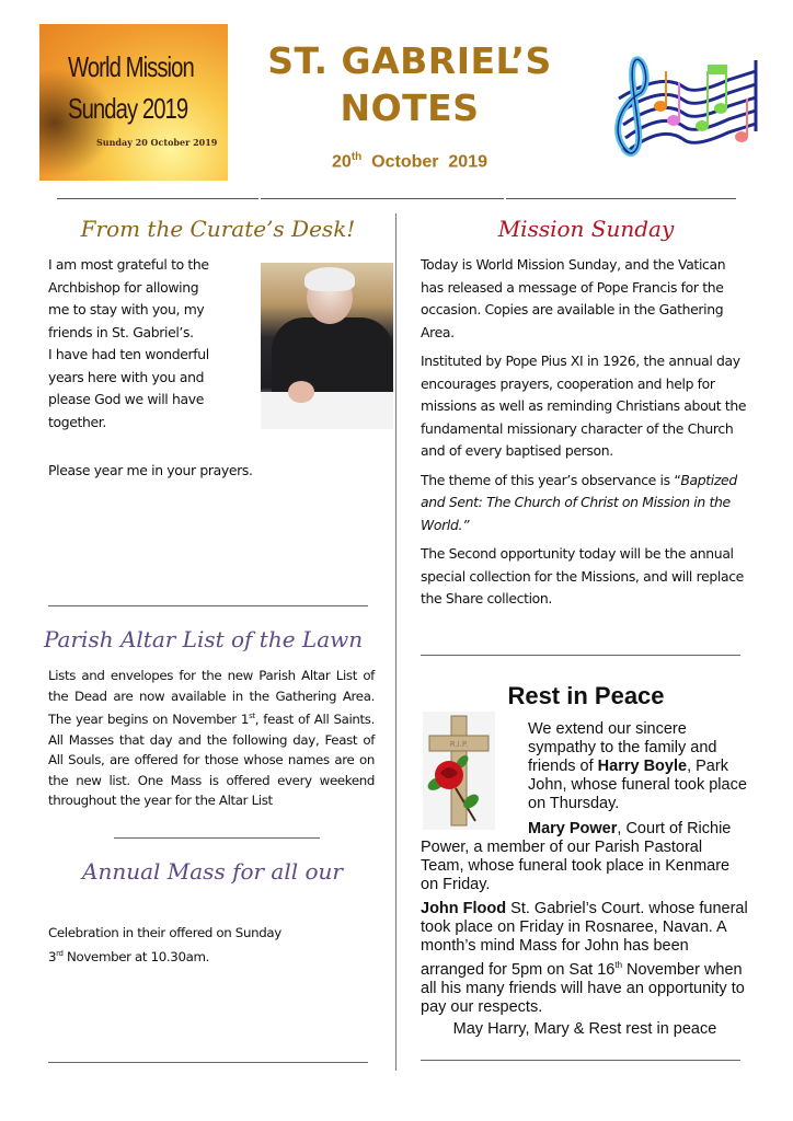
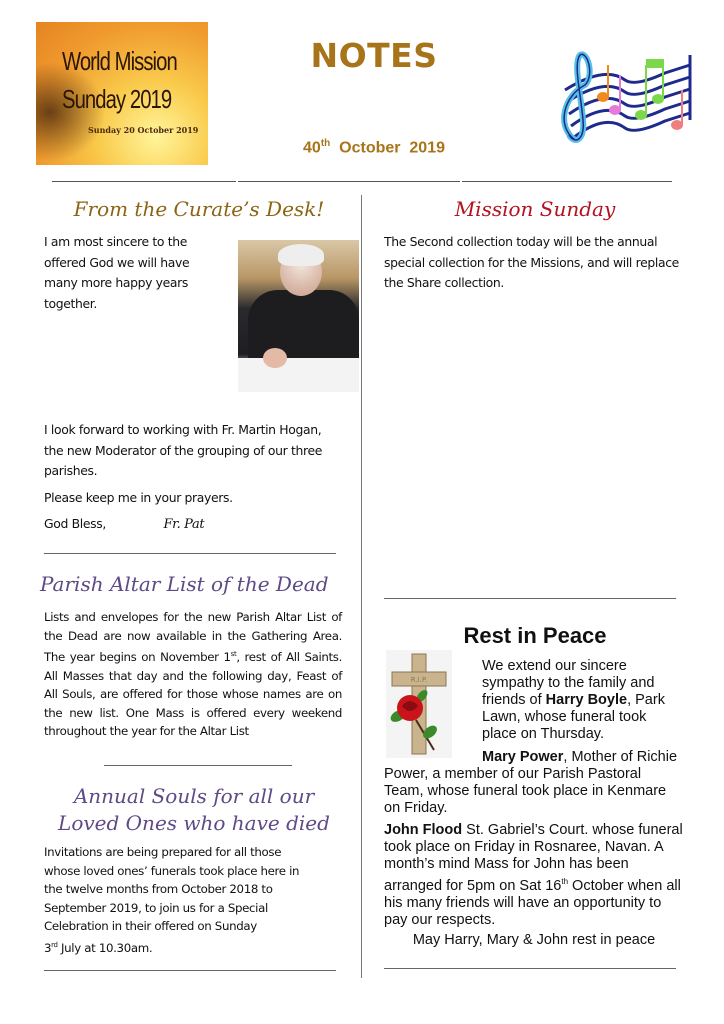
  World Mission
  Sunday 2019
  Sunday 20 October 2019
- ST. GABRIEL’S
  NOTES
- 20th October 2019
+ 40th October 2019
  From the Curate’s Desk!
- I am most grateful to the
+ I am most sincere to the
- Archbishop for allowing
- me to stay with you, my
- friends in St. Gabriel’s.
- I have had ten wonderful
- years here with you and
- please God we will have
+ offered God we will have
+ many more happy years
  together.
+ I look forward to working with Fr. Martin Hogan, the new Moderator of the grouping of our three parishes.
- Please year me in your prayers.
+ Please keep me in your prayers.
+ God Bless, Fr. Pat
- Parish Altar List of the Lawn
+ Parish Altar List of the Dead
- Lists and envelopes for the new Parish Altar List of the Dead are now available in the Gathering Area. The year begins on November 1st, feast of All Saints. All Masses that day and the following day, Feast of All Souls, are offered for those whose names are on the new list. One Mass is offered every weekend throughout the year for the Altar List
+ Lists and envelopes for the new Parish Altar List of the Dead are now available in the Gathering Area. The year begins on November 1st, rest of All Saints. All Masses that day and the following day, Feast of All Souls, are offered for those whose names are on the new list. One Mass is offered every weekend throughout the year for the Altar List
- Annual Mass for all our
+ Annual Souls for all our
+ Loved Ones who have died
+ Invitations are being prepared for all those
+ whose loved ones’ funerals took place here in
+ the twelve months from October 2018 to
+ September 2019, to join us for a Special
  Celebration in their offered on Sunday
- 3rd November at 10.30am.
+ 3rd July at 10.30am.
  Mission Sunday
- Today is World Mission Sunday, and the Vatican has released a message of Pope Francis for the occasion. Copies are available in the Gathering Area.
- Instituted by Pope Pius XI in 1926, the annual day encourages prayers, cooperation and help for missions as well as reminding Christians about the fundamental missionary character of the Church and of every baptised person.
- The theme of this year’s observance is “Baptized and Sent: The Church of Christ on Mission in the World.”
- The Second opportunity today will be the annual special collection for the Missions, and will replace the Share collection.
+ The Second collection today will be the annual special collection for the Missions, and will replace the Share collection.
  Rest in Peace
  R.I.P.
- We extend our sincere sympathy to the family and friends of Harry Boyle, Park John, whose funeral took place on Thursday.
+ We extend our sincere sympathy to the family and friends of Harry Boyle, Park Lawn, whose funeral took place on Thursday.
- Mary Power, Court of Richie Power, a member of our Parish Pastoral Team, whose funeral took place in Kenmare on Friday.
+ Mary Power, Mother of Richie Power, a member of our Parish Pastoral Team, whose funeral took place in Kenmare on Friday.
- John Flood St. Gabriel’s Court. whose funeral took place on Friday in Rosnaree, Navan. A month’s mind Mass for John has been arranged for 5pm on Sat 16th November when all his many friends will have an opportunity to pay our respects.
+ John Flood St. Gabriel’s Court. whose funeral took place on Friday in Rosnaree, Navan. A month’s mind Mass for John has been arranged for 5pm on Sat 16th October when all his many friends will have an opportunity to pay our respects.
- May Harry, Mary & Rest rest in peace
+ May Harry, Mary & John rest in peace
